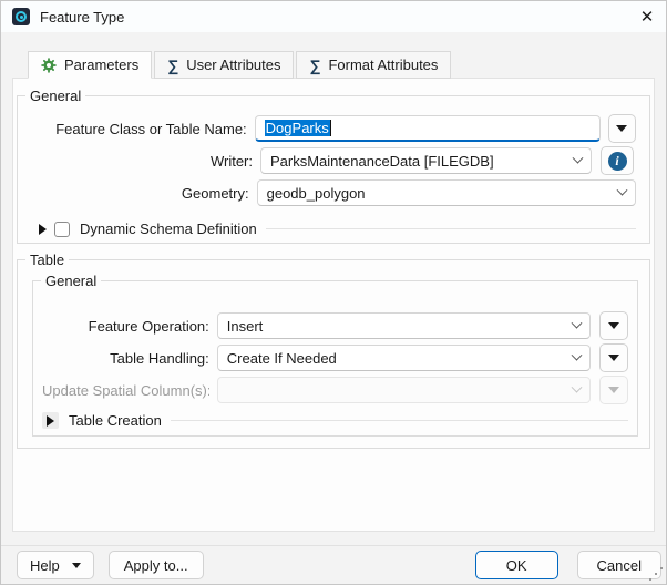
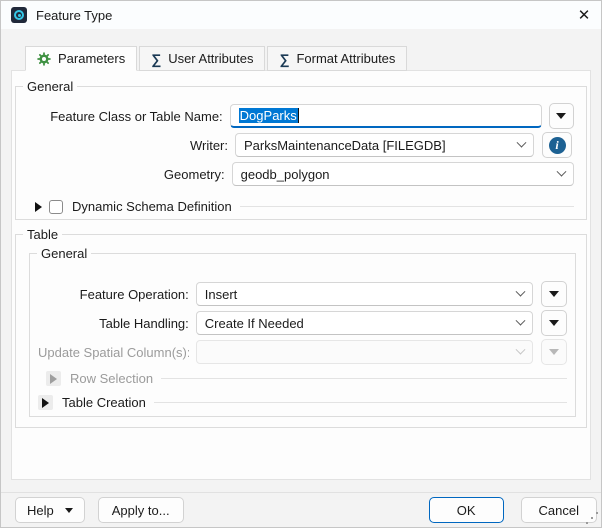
  Feature Type
  ✕
  Parameters
  ∑
  User Attributes
  ∑
  Format Attributes
  General
  Feature Class or Table Name:
  DogParks
  Writer:
  ParksMaintenanceData [FILEGDB]
  i
  Geometry:
  geodb_polygon
  Dynamic Schema Definition
  Table
  General
  Feature Operation:
  Insert
  Table Handling:
  Create If Needed
  Update Spatial Column(s):
+ Row Selection
  Table Creation
  Help
  Apply to...
  OK
  Cancel
